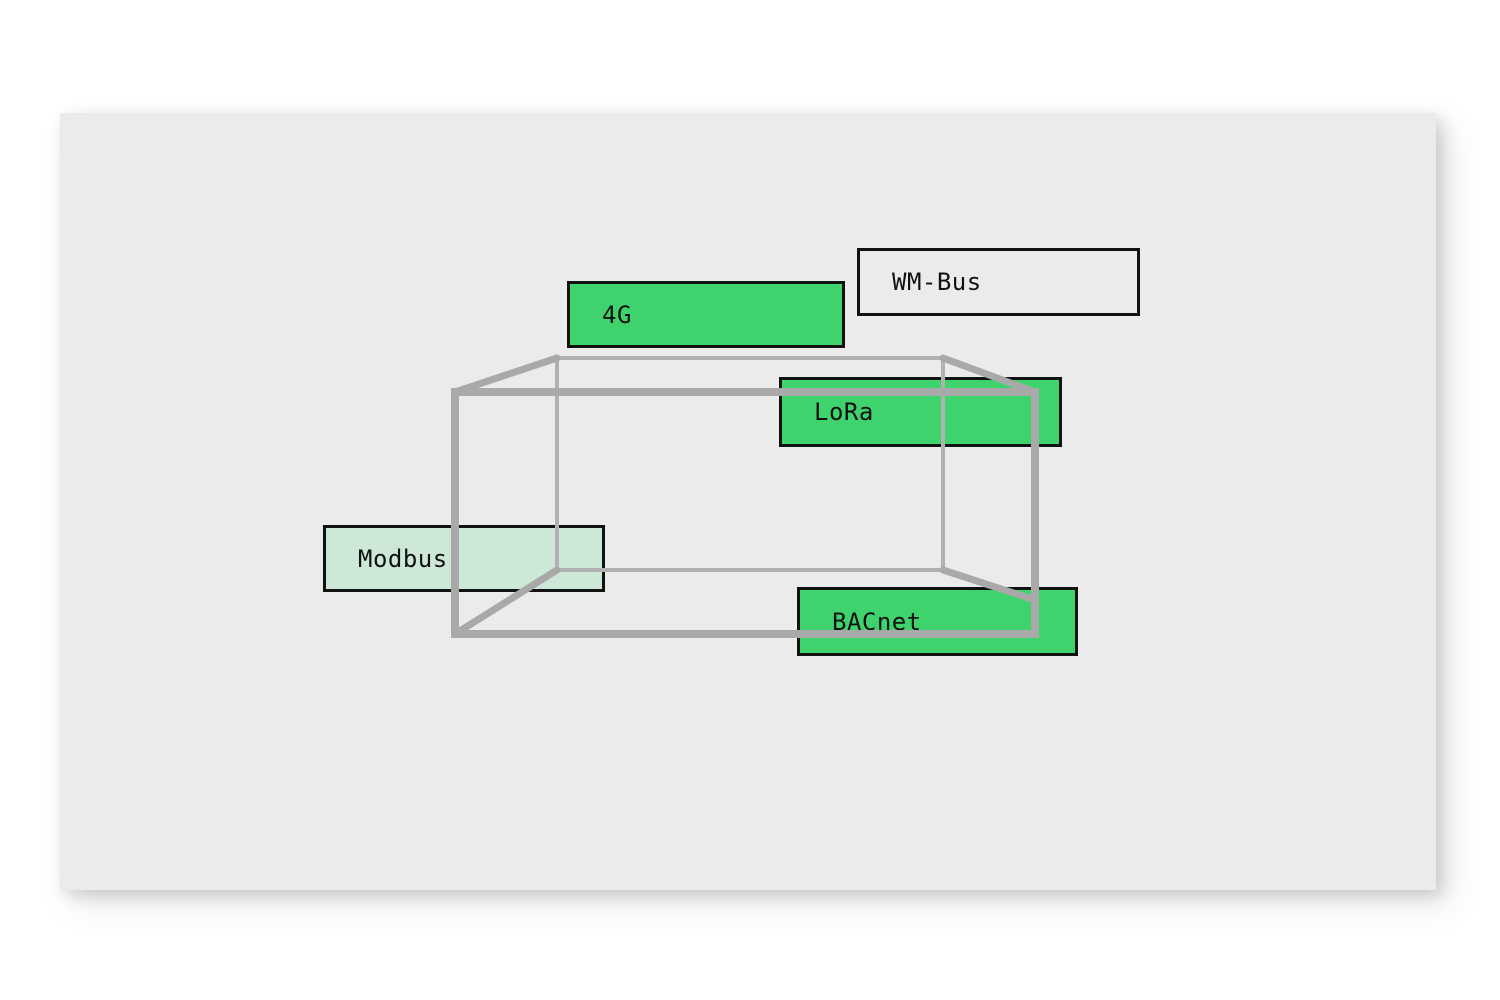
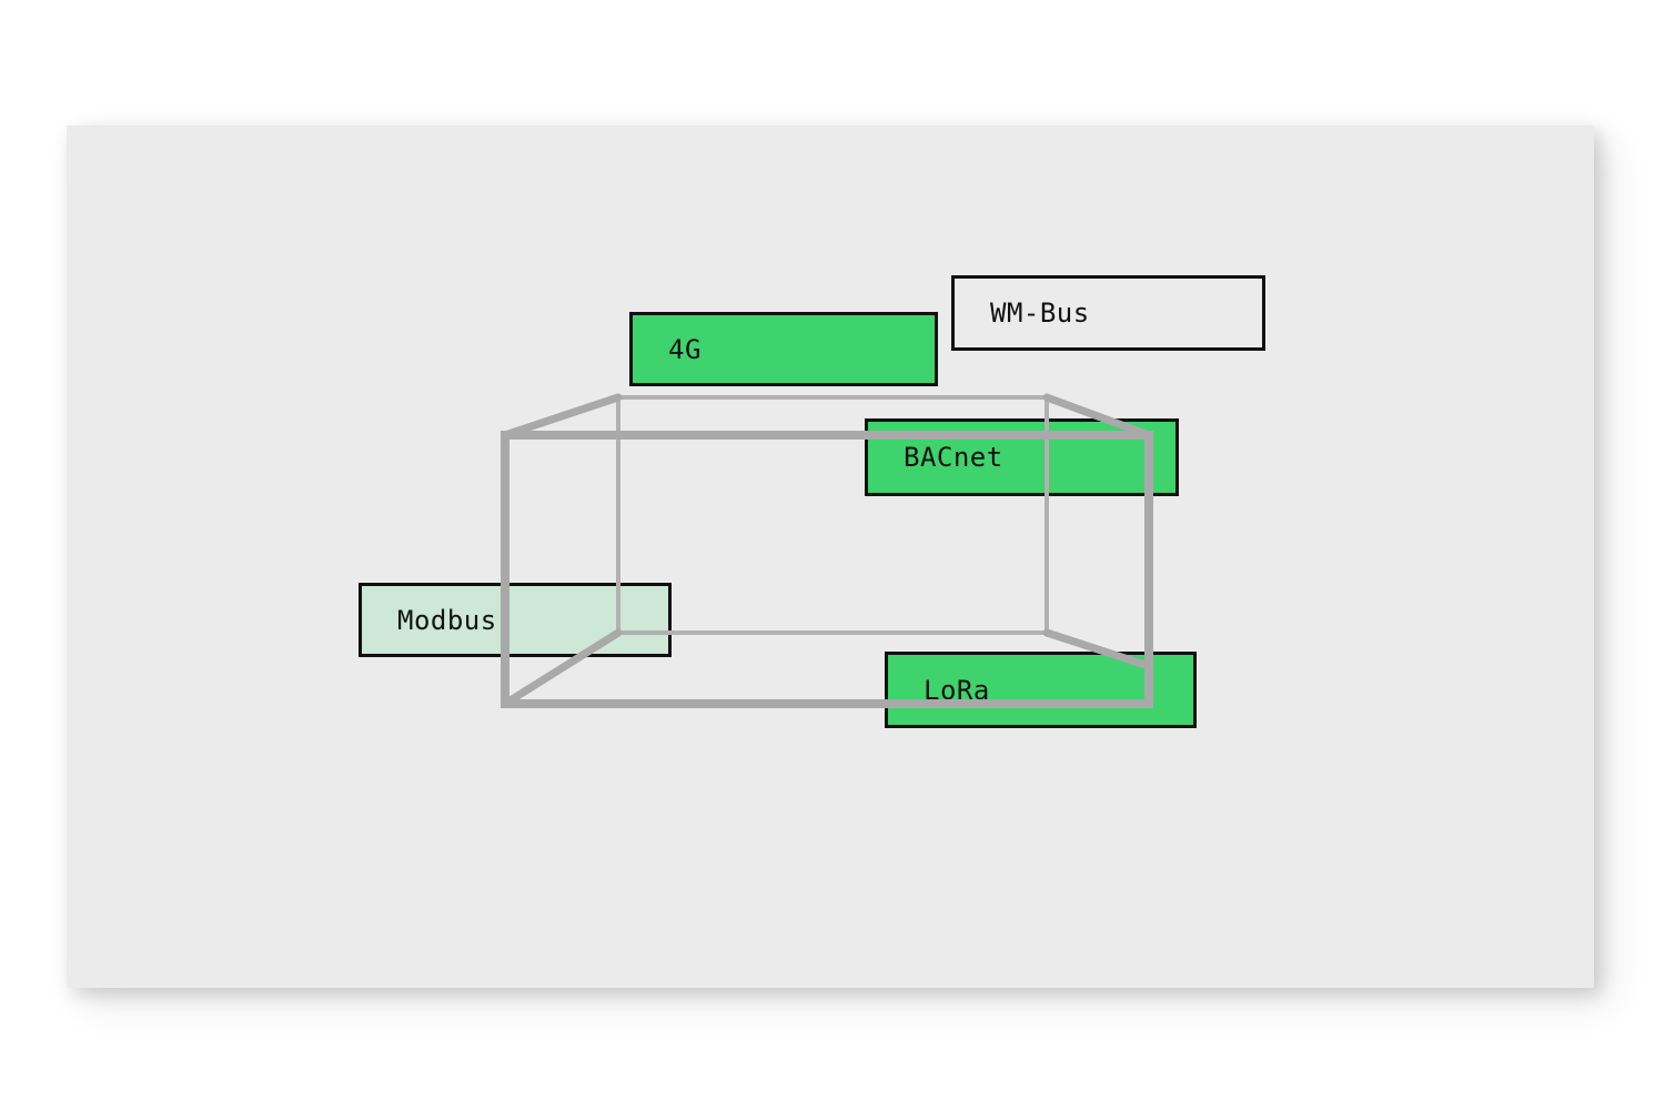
  4G
  WM-Bus
- LoRa
+ BACnet
  Modbus
- BACnet
+ LoRa
